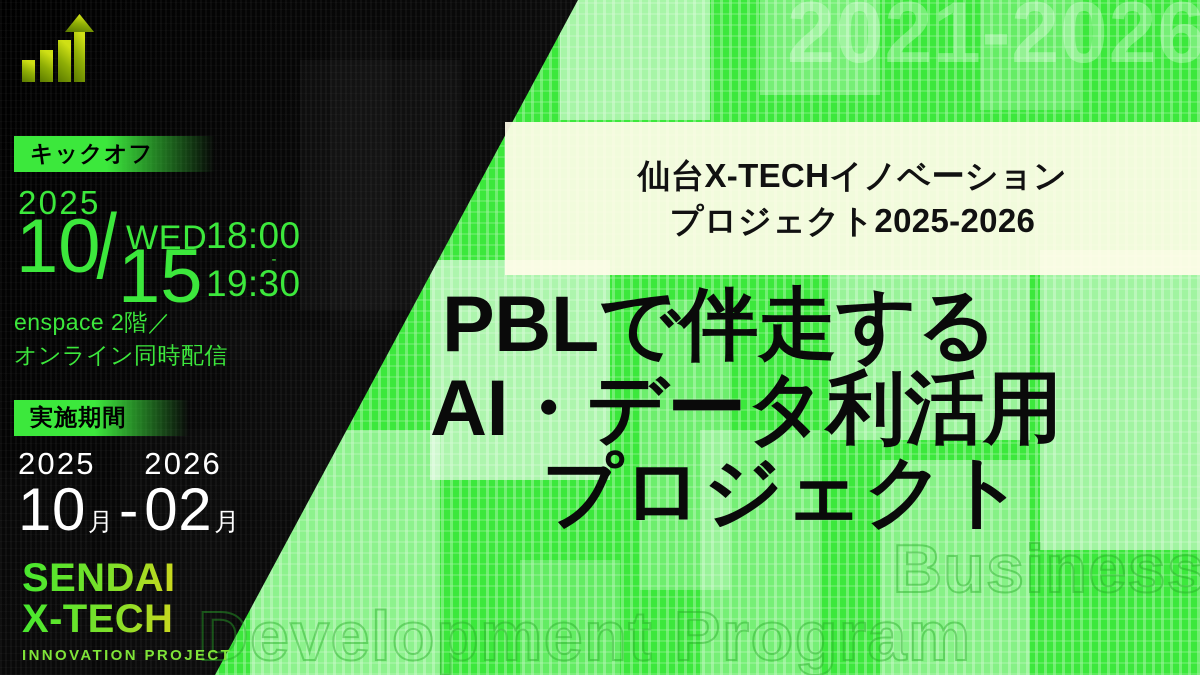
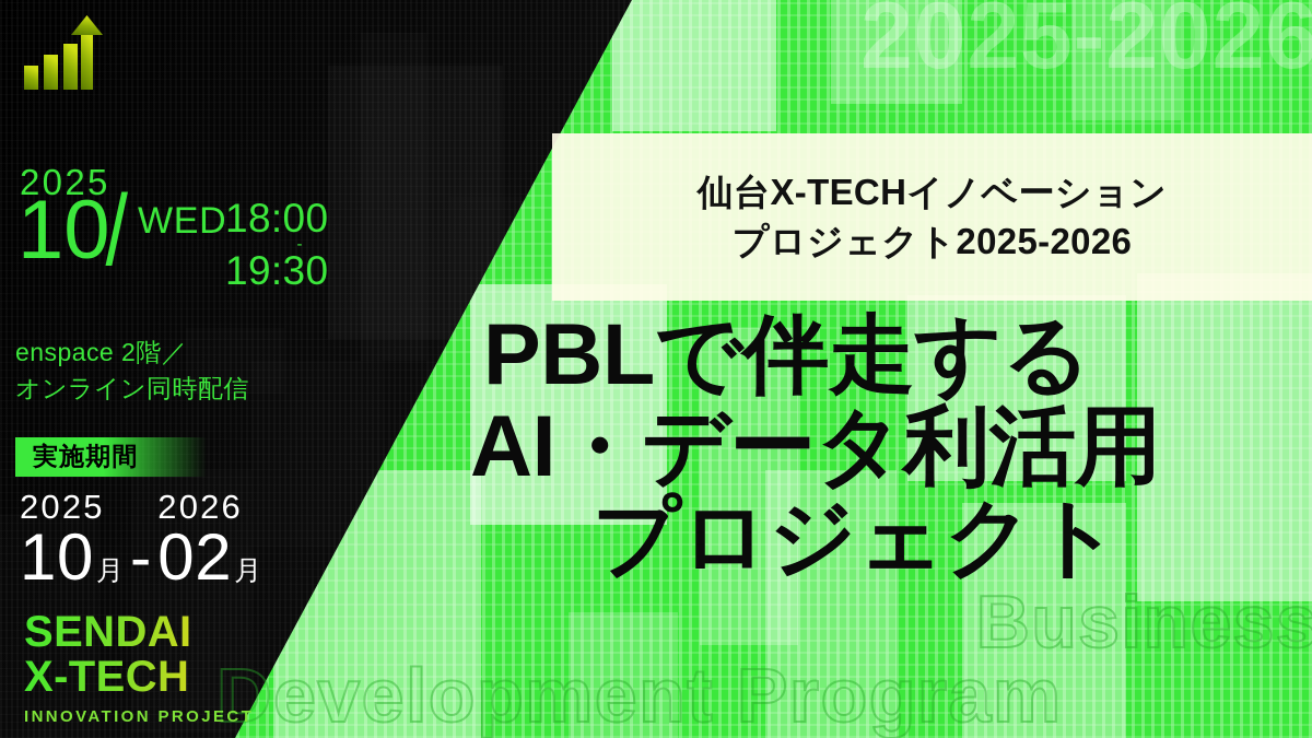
- 2021-2026
+ 2025-2026
- キックオフ
  2025
  10
  /
  WED
- 15
  18:00
  -
  19:30
  enspace 2階／
  オンライン同時配信
  実施期間
  2025
  10
  月
  -
  2026
  02
  月
  SENDAI
  X-TECH
  INNOVATION PROJECT
  仙台X-TECHイノベーション
  プロジェクト2025-2026
  Business
  evelopment Program
  PBLで伴走する
  AI・データ利活用
  プロジェクト
